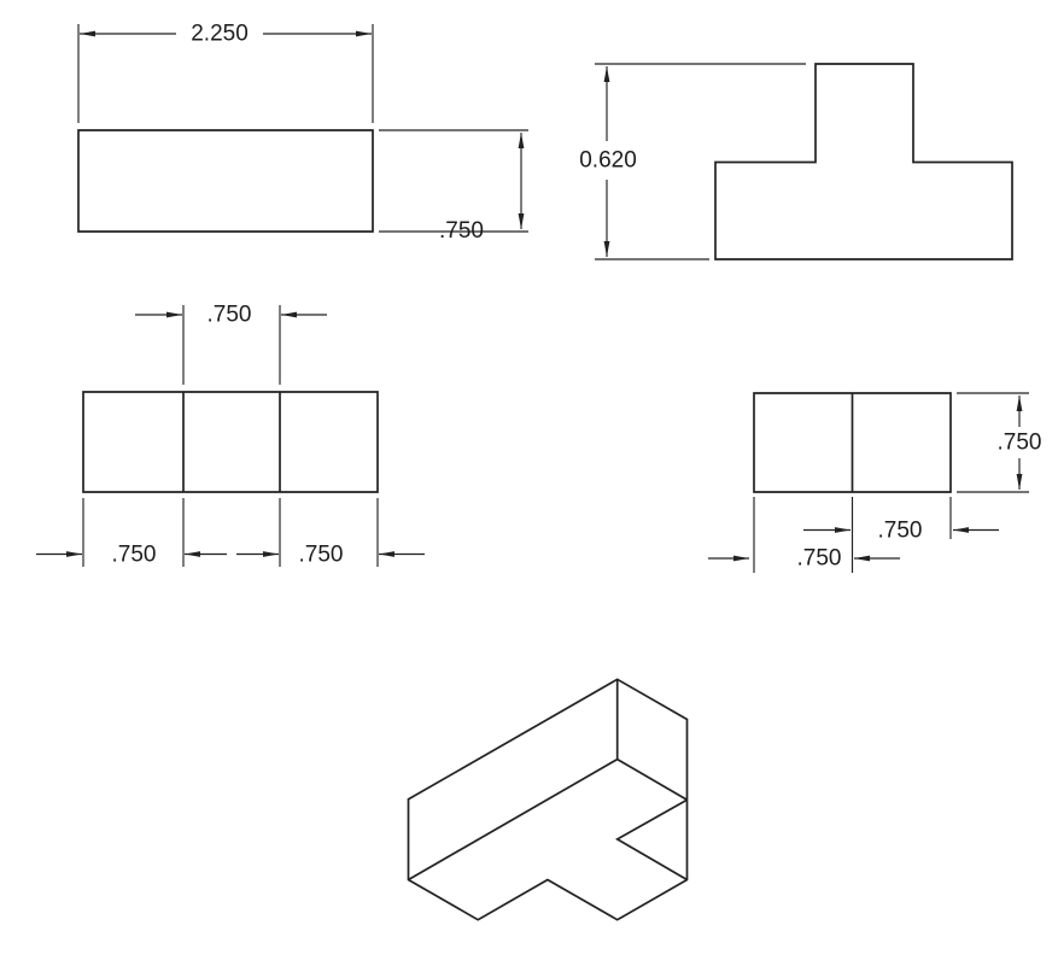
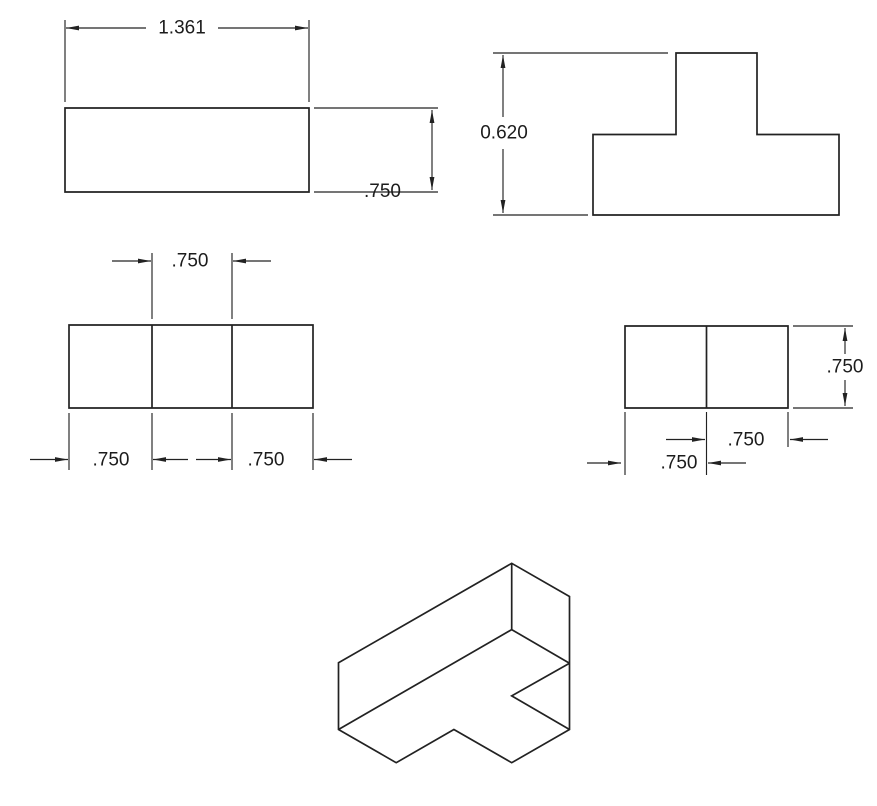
- 2.250
+ 1.361
  .750
  0.620
  .750
  .750
  .750
  .750
  .750
  .750
